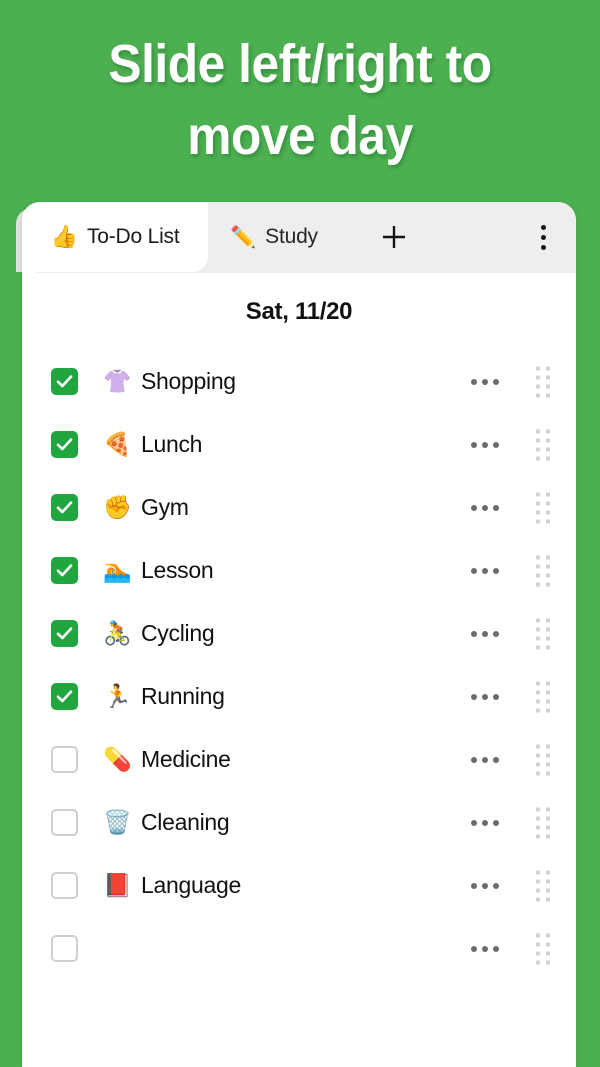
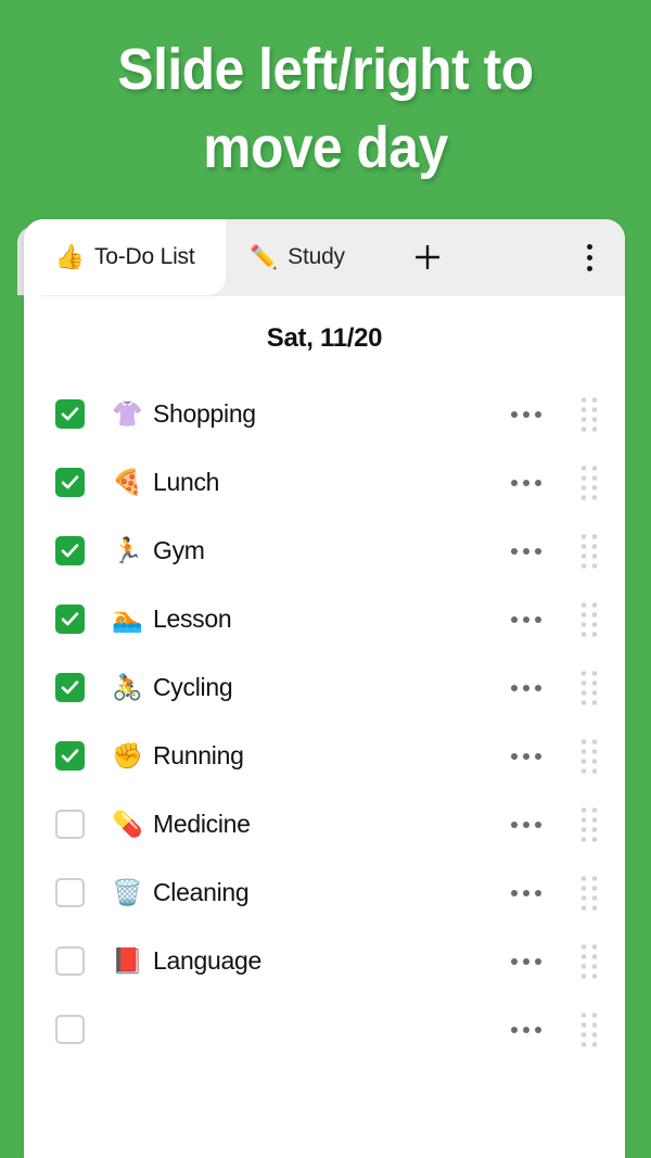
  Slide left/right to
  move day
  👍
  To-Do List
  ✏️
  Study
  Sat, 11/20
  👚
  Shopping
  🍕
  Lunch
- ✊
+ 🏃
  Gym
  🏊
  Lesson
  🚴
  Cycling
- 🏃
+ ✊
  Running
  💊
  Medicine
  🗑️
  Cleaning
  📕
  Language
